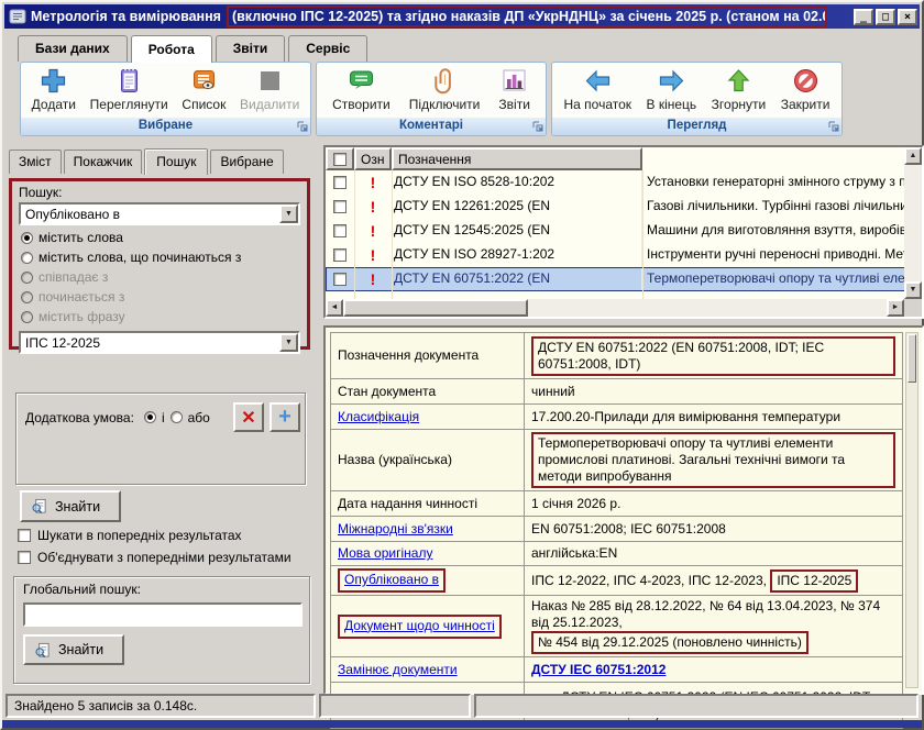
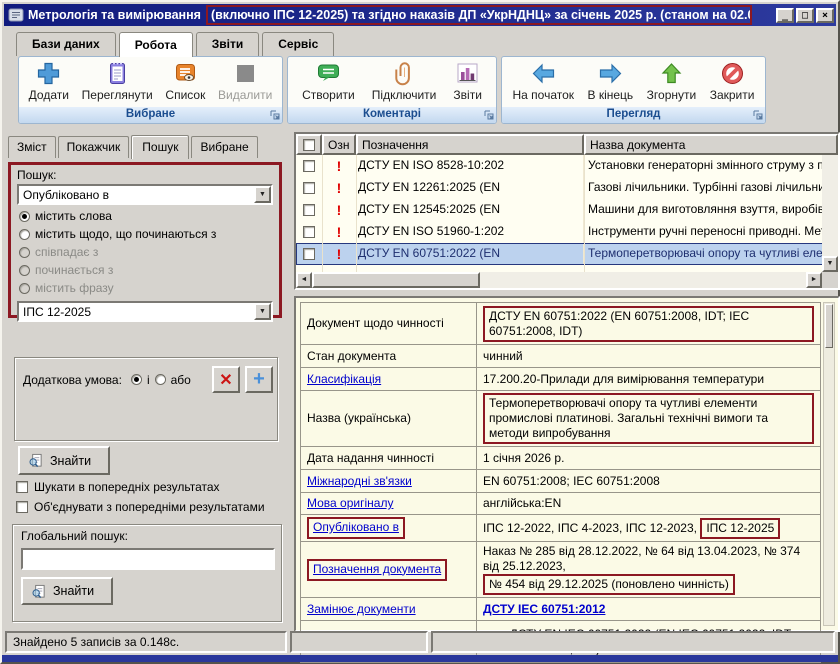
  Метрологія та вимірювання
  (включно ІПС 12-2025) та згідно наказів ДП «УкрНДНЦ» за січень 2025 р. (станом на 02.0
  _
  □
  ×
  Бази даних
  Робота
  Звіти
  Сервіс
  Додати
  Переглянути
  Список
  Видалити
  Вибране
  Створити
  Підключити
  Звіти
  Коментарі
  На початок
  В кінець
  Згорнути
  Закрити
  Перегляд
  Зміст
  Покажчик
  Пошук
  Вибране
  Пошук:
  Опубліковано в
  містить слова
- містить слова, що починаються з
+ містить щодо, що починаються з
  співпадає з
  починається з
  містить фразу
  ІПС 12-2025
  Додаткова умова:
  і
  або
  ✕
  +
  Знайти
  Шукати в попередніх результатах
  Об'єднувати з попередніми результатами
  Глобальний пошук:
  Знайти
  Озн
  Позначення
+ Назва документа
  !
  ДСТУ EN ISO 8528-10:202
  Установки генераторні змінного струму з п
  !
  ДСТУ EN 12261:2025 (EN
  Газові лічильники. Турбінні газові лічильн
  !
  ДСТУ EN 12545:2025 (EN
  Машини для виготовляння взуття, виробів
  !
- ДСТУ EN ISO 28927-1:202
+ ДСТУ EN ISO 51960-1:202
  Інструменти ручні переносні приводні. Ме
  !
  ДСТУ EN 60751:2022 (EN
  Термоперетворювачі опору та чутливі еле
- Позначення документа	ДСТУ EN 60751:2022 (EN 60751:2008, IDT; IEC 60751:2008, IDT)
+ Документ щодо чинності	ДСТУ EN 60751:2022 (EN 60751:2008, IDT; IEC 60751:2008, IDT)
  Стан документа	чинний
  Класифікація	17.200.20-Прилади для вимірювання температури
  Назва (українська)	Термоперетворювачі опору та чутливі елементи промислові платинові. Загальні технічні вимоги та методи випробування
  Дата надання чинності	1 січня 2026 р.
  Міжнародні зв'язки	EN 60751:2008; IEC 60751:2008
  Мова оригіналу	англійська:EN
  Опубліковано в	ІПС 12-2022, ІПС 4-2023, ІПС 12-2023, ІПС 12-2025
- Документ щодо чинності	Наказ № 285 від 28.12.2022, № 64 від 13.04.2023, № 374 від 25.12.2023, № 454 від 29.12.2025 (поновлено чинність)
+ Позначення документа	Наказ № 285 від 28.12.2022, № 64 від 13.04.2023, № 374 від 25.12.2023, № 454 від 29.12.2025 (поновлено чинність)
  Замінює документи	ДСТУ IEC 60751:2012
  Знайдено 5 записів за 0.148с.
